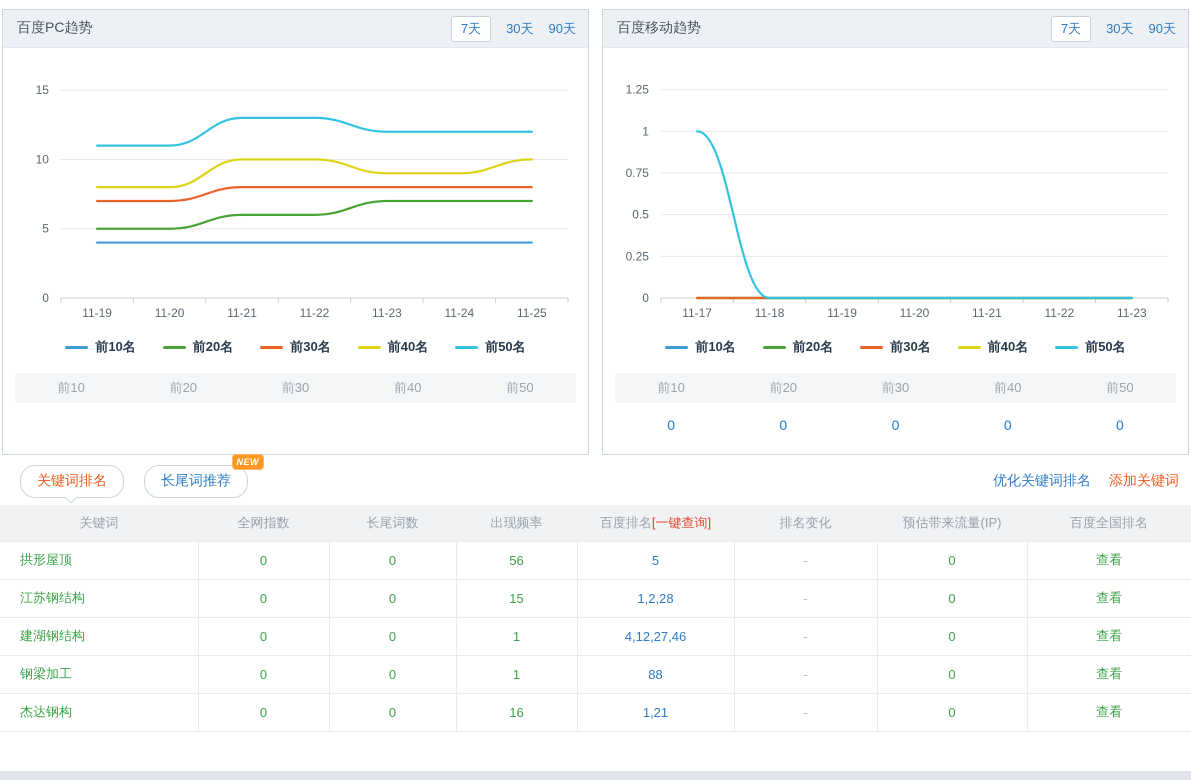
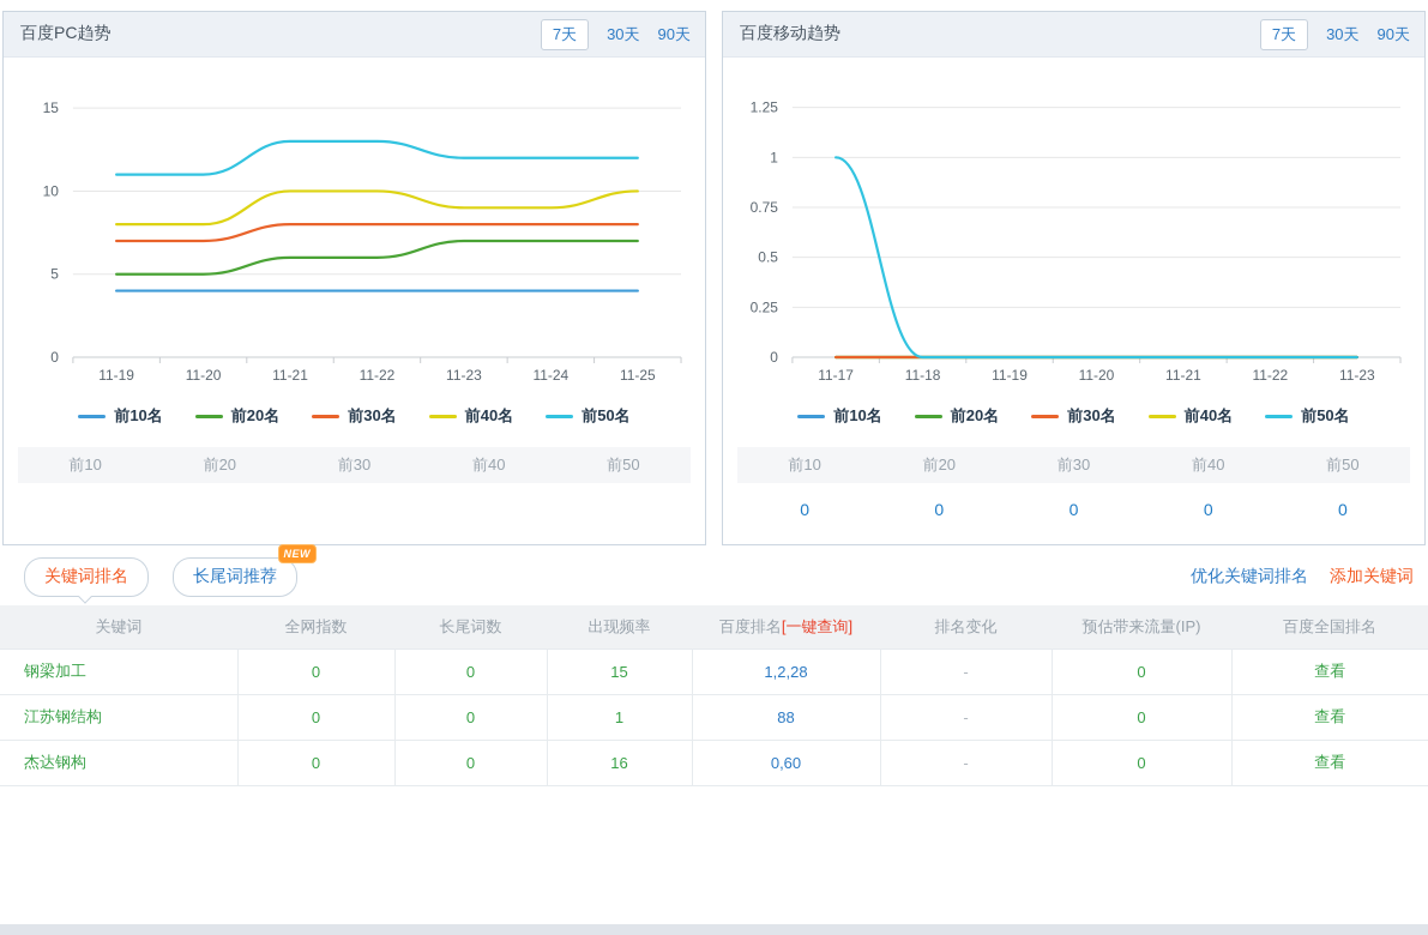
  百度PC趋势
  7天
  30天
  90天
  0
  5
  10
  15
  11-19
  11-20
  11-21
  11-22
  11-23
  11-24
  11-25
  前10名
  前20名
  前30名
  前40名
  前50名
  前10
  前20
  前30
  前40
  前50
  百度移动趋势
  7天
  30天
  90天
  0
  0.25
  0.5
  0.75
  1
  1.25
  11-17
  11-18
  11-19
  11-20
  11-21
  11-22
  11-23
  前10名
  前20名
  前30名
  前40名
  前50名
  前10
  前20
  前30
  前40
  前50
  0
  0
  0
  0
  0
  关键词排名
  长尾词推荐
  NEW
  优化关键词排名
  添加关键词
  关键词	全网指数	长尾词数	出现频率	百度排名[一键查询]	排名变化	预估带来流量(IP)	百度全国排名
- 拱形屋顶	0	0	56	5	-	0	查看
- 江苏钢结构	0	0	15	1,2,28	-	0	查看
+ 钢梁加工	0	0	15	1,2,28	-	0	查看
- 建湖钢结构	0	0	1	4,12,27,46	-	0	查看
- 钢梁加工	0	0	1	88	-	0	查看
+ 江苏钢结构	0	0	1	88	-	0	查看
- 杰达钢构	0	0	16	1,21	-	0	查看
+ 杰达钢构	0	0	16	0,60	-	0	查看
